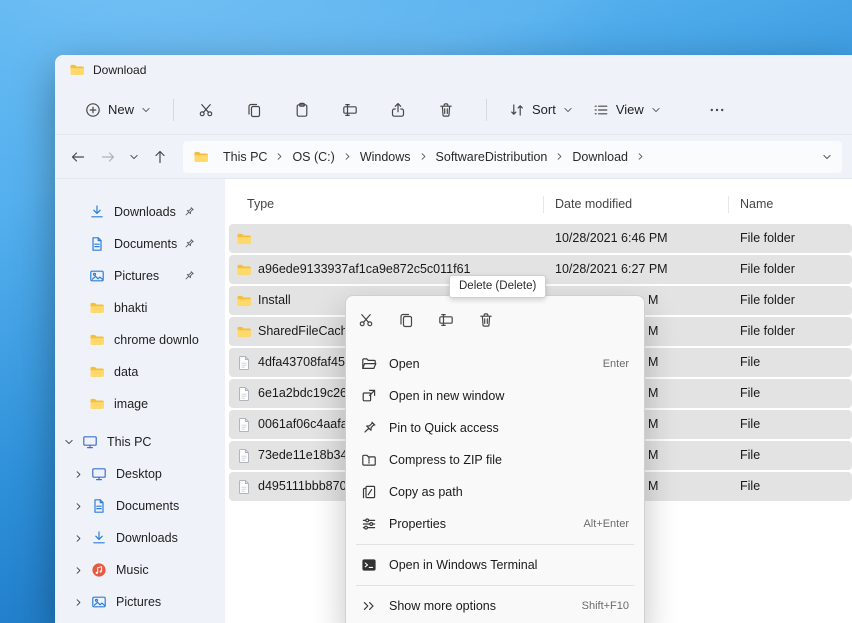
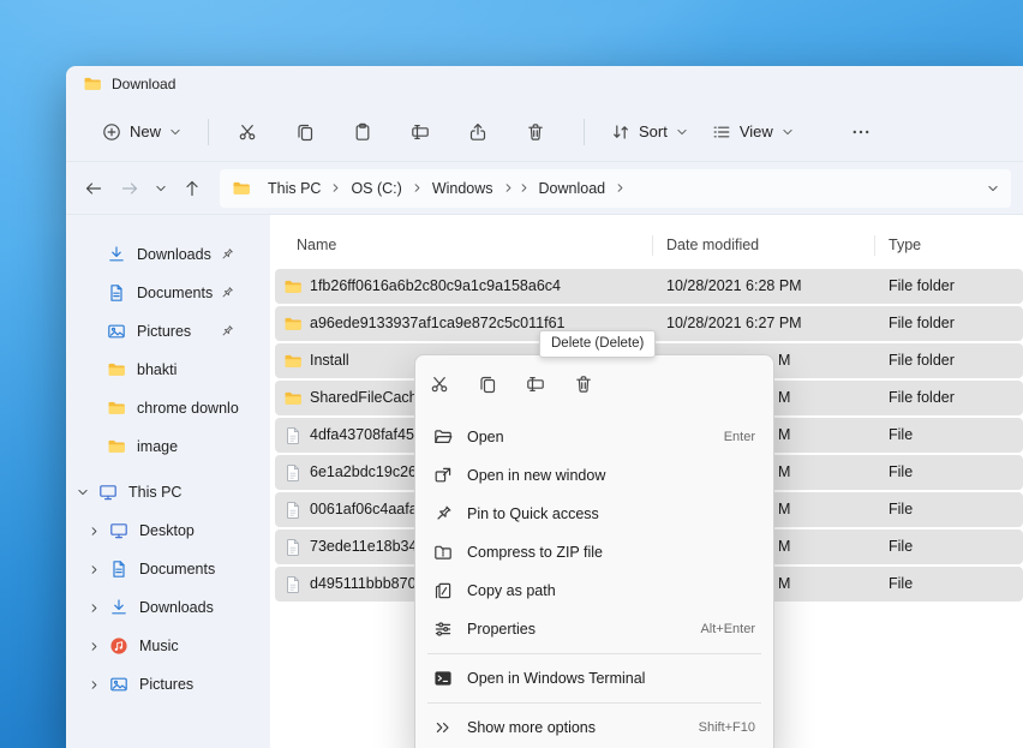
  Download
  New
  Sort
  View
  This PC
  OS (C:)
  Windows
- SoftwareDistribution
  Download
  Downloads
  Documents
  Pictures
  bhakti
  chrome downlo
- data
  image
  This PC
  Desktop
  Documents
  Downloads
  Music
  Pictures
- Type
+ Name
  Date modified
- Name
+ Type
+ 1fb26ff0616a6b2c80c9a1c9a158a6c4
- 10/28/2021 6:46 PM
+ 10/28/2021 6:28 PM
  File folder
  a96ede9133937af1ca9e872c5c011f61
  10/28/2021 6:27 PM
  File folder
  Install
  M
  File folder
  SharedFileCac
  M
  File folder
  4dfa43708faf45
  M
  File
  6e1a2bdc19c26
  M
  File
  0061af06c4aaf
  M
  File
  73ede11e18b34
  M
  File
  d495111bbb870
  M
  File
  Delete (Delete)
  Open
  Enter
  Open in new window
  Pin to Quick access
  Compress to ZIP file
  Copy as path
  Properties
  Alt+Enter
  Open in Windows Terminal
  Show more options
  Shift+F10
